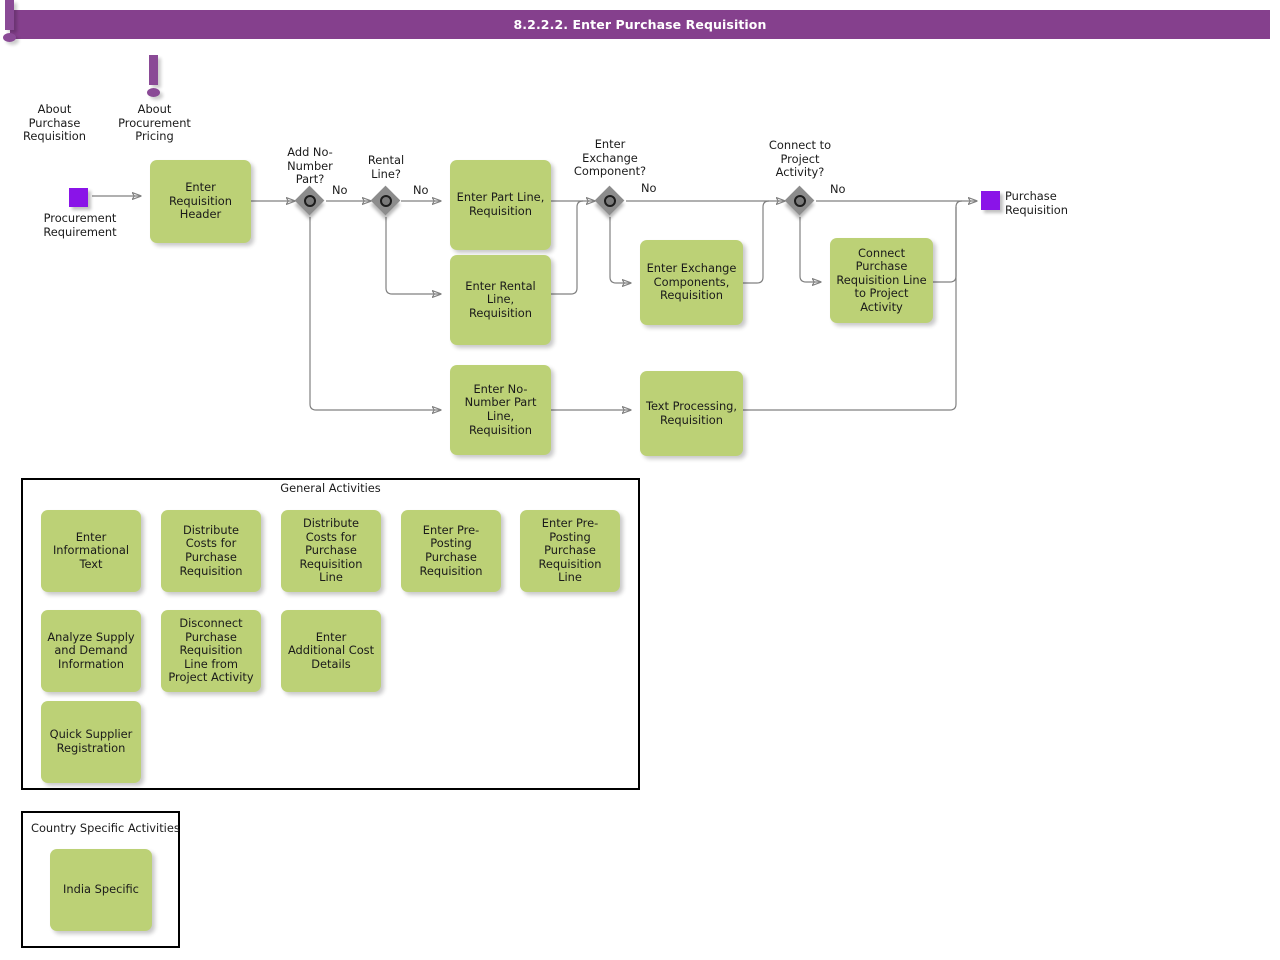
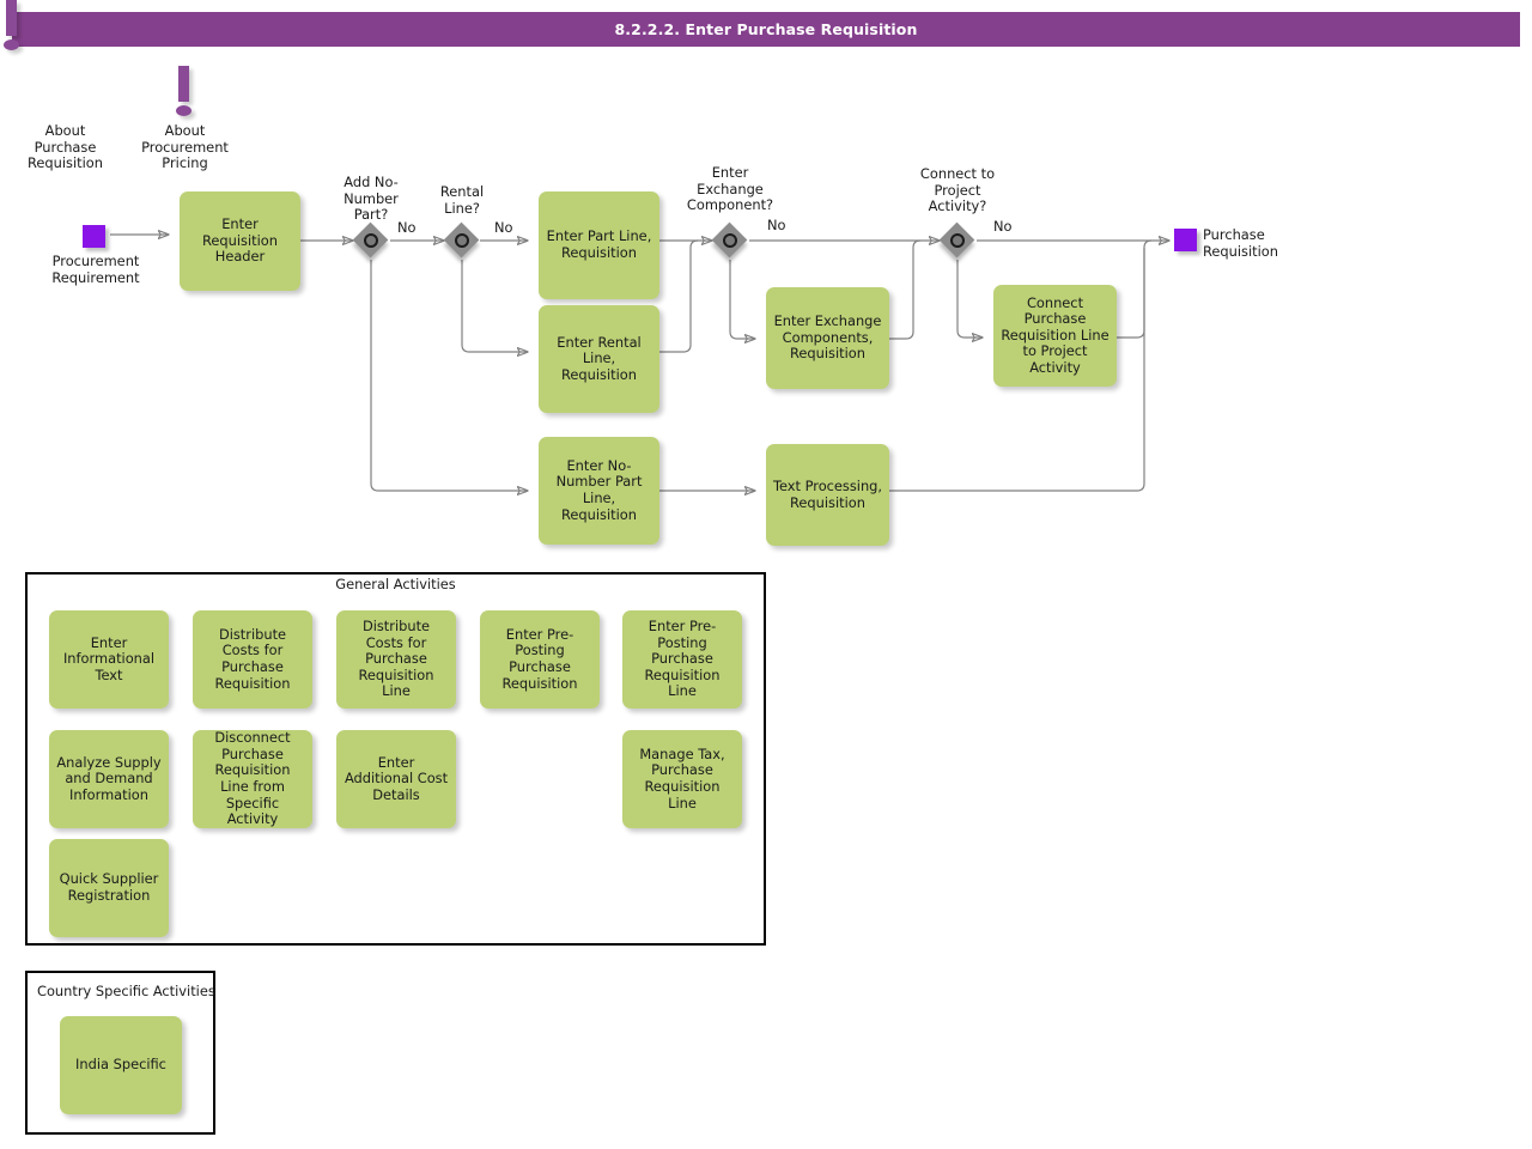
  8.2.2.2. Enter Purchase Requisition
  About
  Purchase
  Requisition
  About
  Procurement
  Pricing
  Procurement
  Requirement
  Enter Requisition Header
  Enter Part Line, Requisition
  Enter Rental Line, Requisition
  Enter No- Number Part Line, Requisition
  Enter Exchange Components, Requisition
  Text Processing, Requisition
  Connect Purchase Requisition Line to Project Activity
  Add No-
  Number
  Part?
  No
  Rental
  Line?
  No
  Enter
  Exchange
  Component?
  No
  Connect to
  Project
  Activity?
  No
  Purchase
  Requisition
  General Activities
  Enter Informational Text
  Distribute Costs for Purchase Requisition
  Distribute Costs for Purchase Requisition Line
  Enter Pre- Posting Purchase Requisition
  Enter Pre- Posting Purchase Requisition Line
  Analyze Supply and Demand Information
- Disconnect Purchase Requisition Line from Project Activity
+ Disconnect Purchase Requisition Line from Specific Activity
  Enter Additional Cost Details
+ Manage Tax, Purchase Requisition Line
  Quick Supplier Registration
  Country Specific Activities
  India Specific
